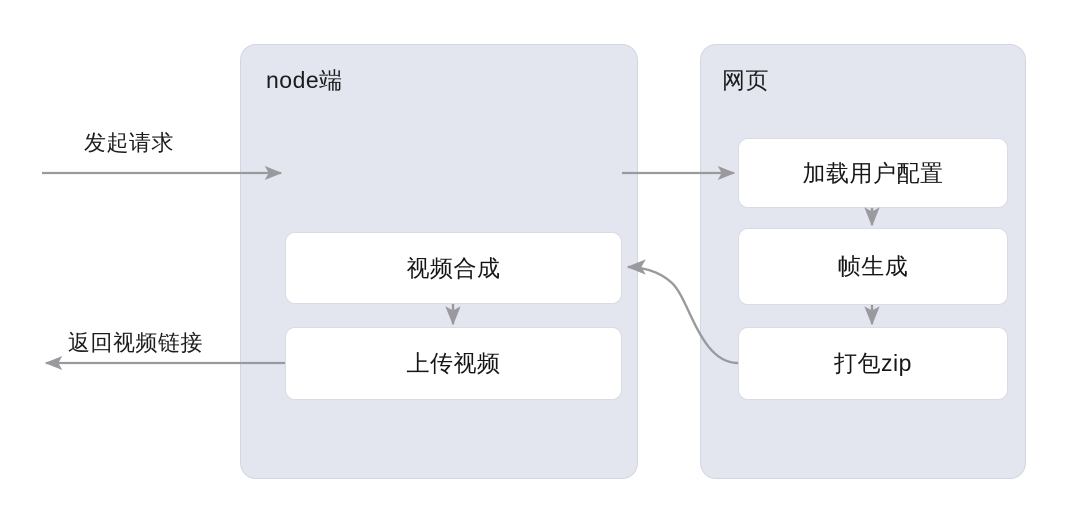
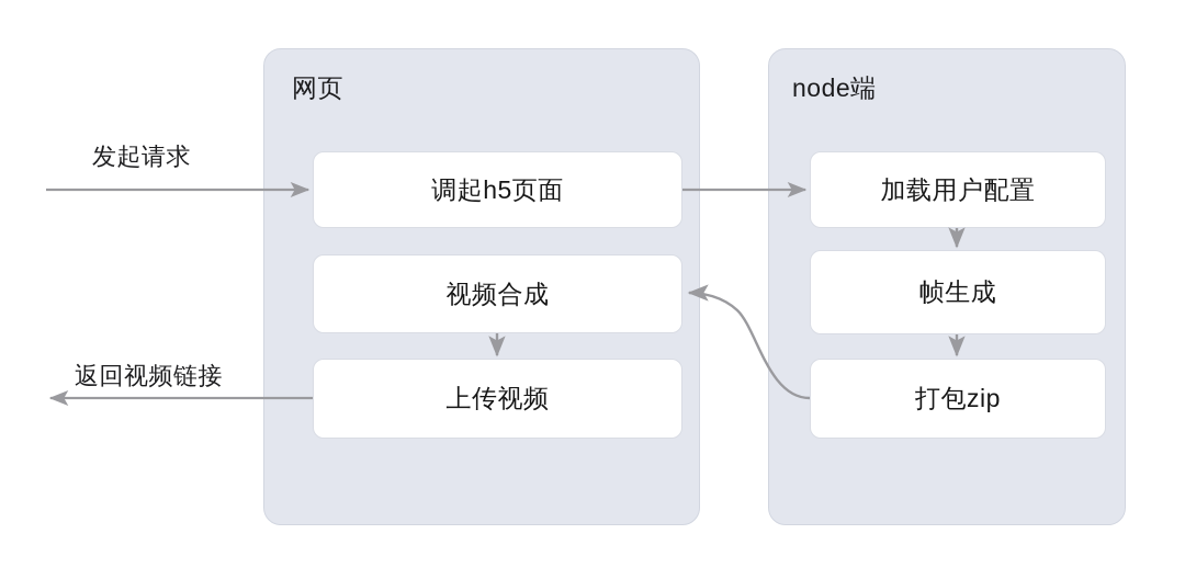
- node端
+ 网页
+ 调起h5页面
  视频合成
  上传视频
- 网页
+ node端
  加载用户配置
  帧生成
  打包zip
  发起请求
  返回视频链接
